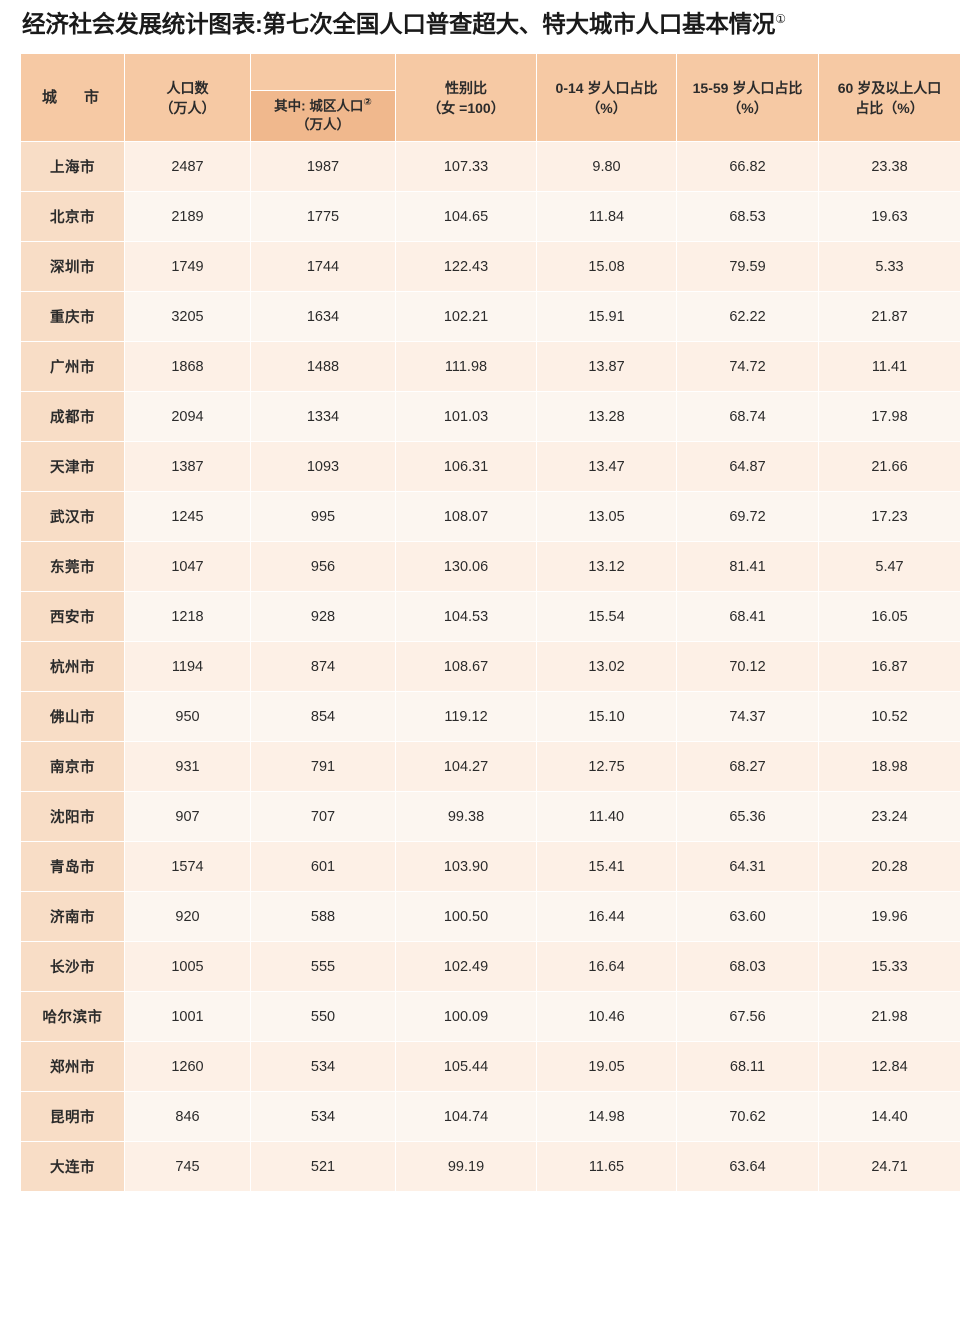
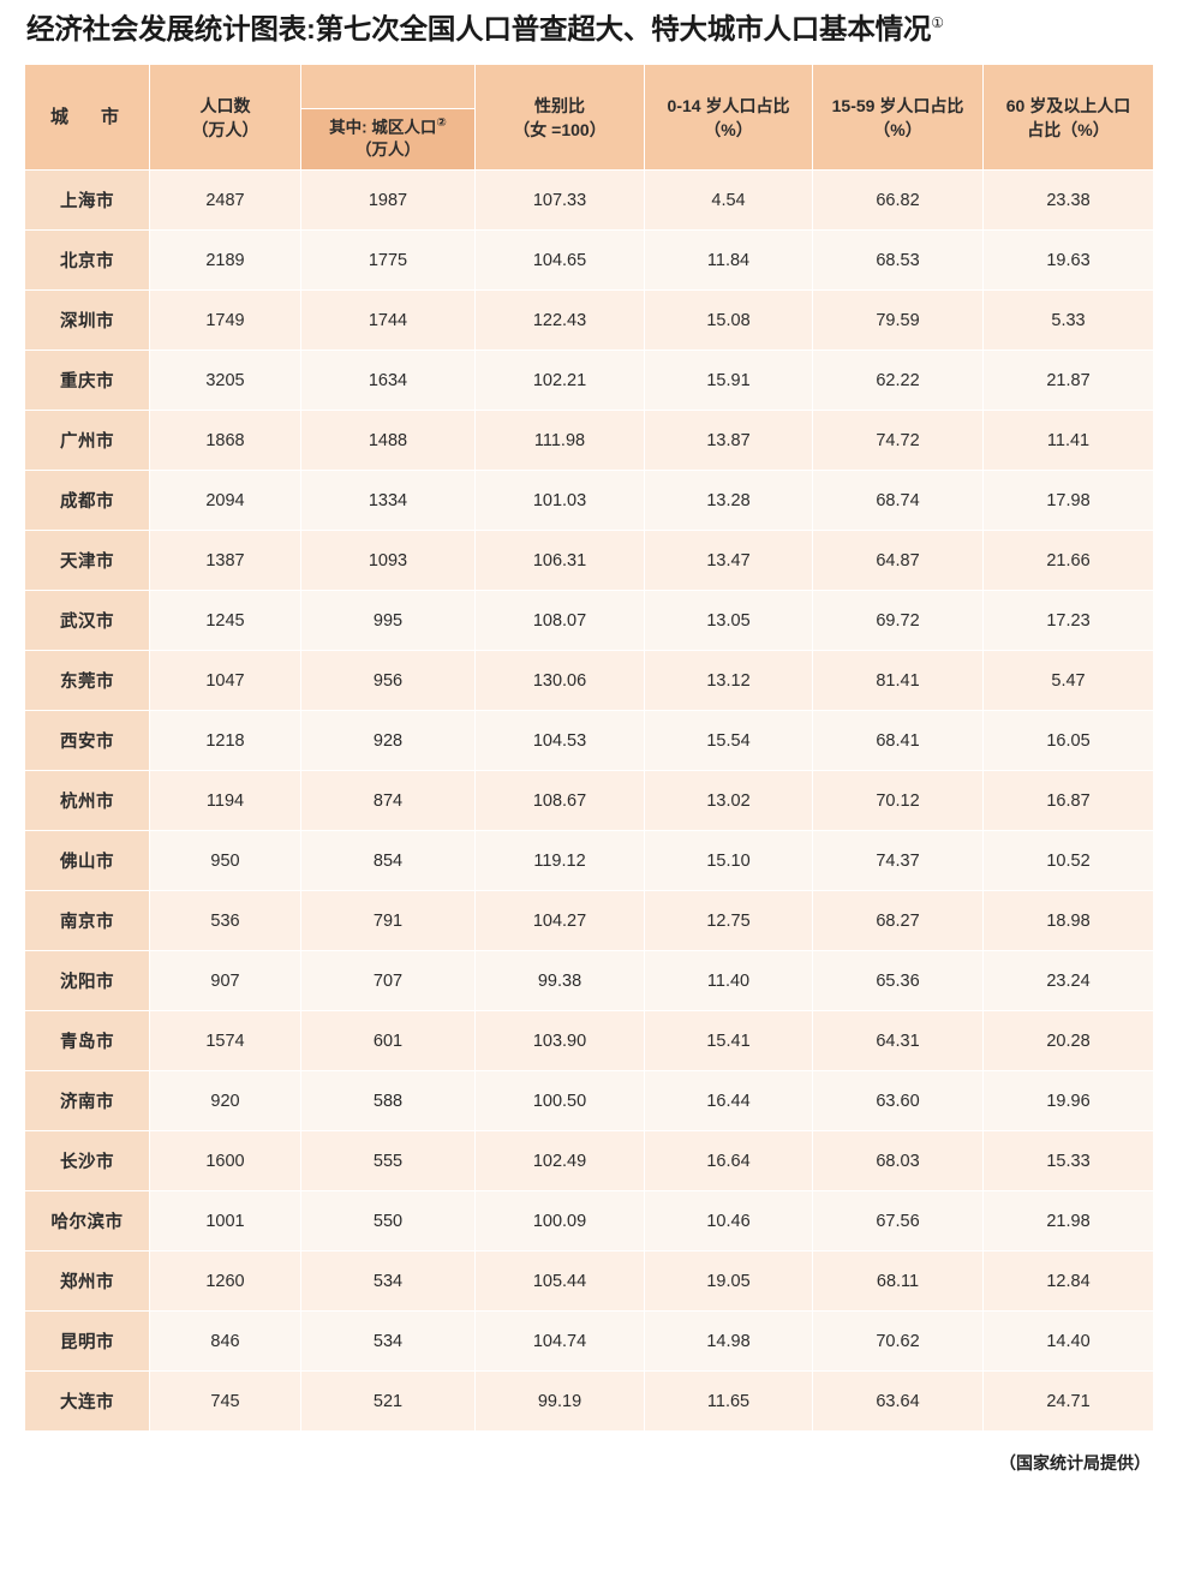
  经济社会发展统计图表:第七次全国人口普查超大、特大城市人口基本情况①
  城 市	人口数 （万人）		性别比 （女 =100）	0-14 岁人口占比 （%）	15-59 岁人口占比 （%）	60 岁及以上人口 占比（%）
  其中: 城区人口② （万人）
- 上海市	2487	1987	107.33	9.80	66.82	23.38
+ 上海市	2487	1987	107.33	4.54	66.82	23.38
  北京市	2189	1775	104.65	11.84	68.53	19.63
  深圳市	1749	1744	122.43	15.08	79.59	5.33
  重庆市	3205	1634	102.21	15.91	62.22	21.87
  广州市	1868	1488	111.98	13.87	74.72	11.41
  成都市	2094	1334	101.03	13.28	68.74	17.98
  天津市	1387	1093	106.31	13.47	64.87	21.66
  武汉市	1245	995	108.07	13.05	69.72	17.23
  东莞市	1047	956	130.06	13.12	81.41	5.47
  西安市	1218	928	104.53	15.54	68.41	16.05
  杭州市	1194	874	108.67	13.02	70.12	16.87
  佛山市	950	854	119.12	15.10	74.37	10.52
- 南京市	931	791	104.27	12.75	68.27	18.98
+ 南京市	536	791	104.27	12.75	68.27	18.98
  沈阳市	907	707	99.38	11.40	65.36	23.24
  青岛市	1574	601	103.90	15.41	64.31	20.28
  济南市	920	588	100.50	16.44	63.60	19.96
- 长沙市	1005	555	102.49	16.64	68.03	15.33
+ 长沙市	1600	555	102.49	16.64	68.03	15.33
  哈尔滨市	1001	550	100.09	10.46	67.56	21.98
  郑州市	1260	534	105.44	19.05	68.11	12.84
  昆明市	846	534	104.74	14.98	70.62	14.40
  大连市	745	521	99.19	11.65	63.64	24.71
+ （国家统计局提供）
